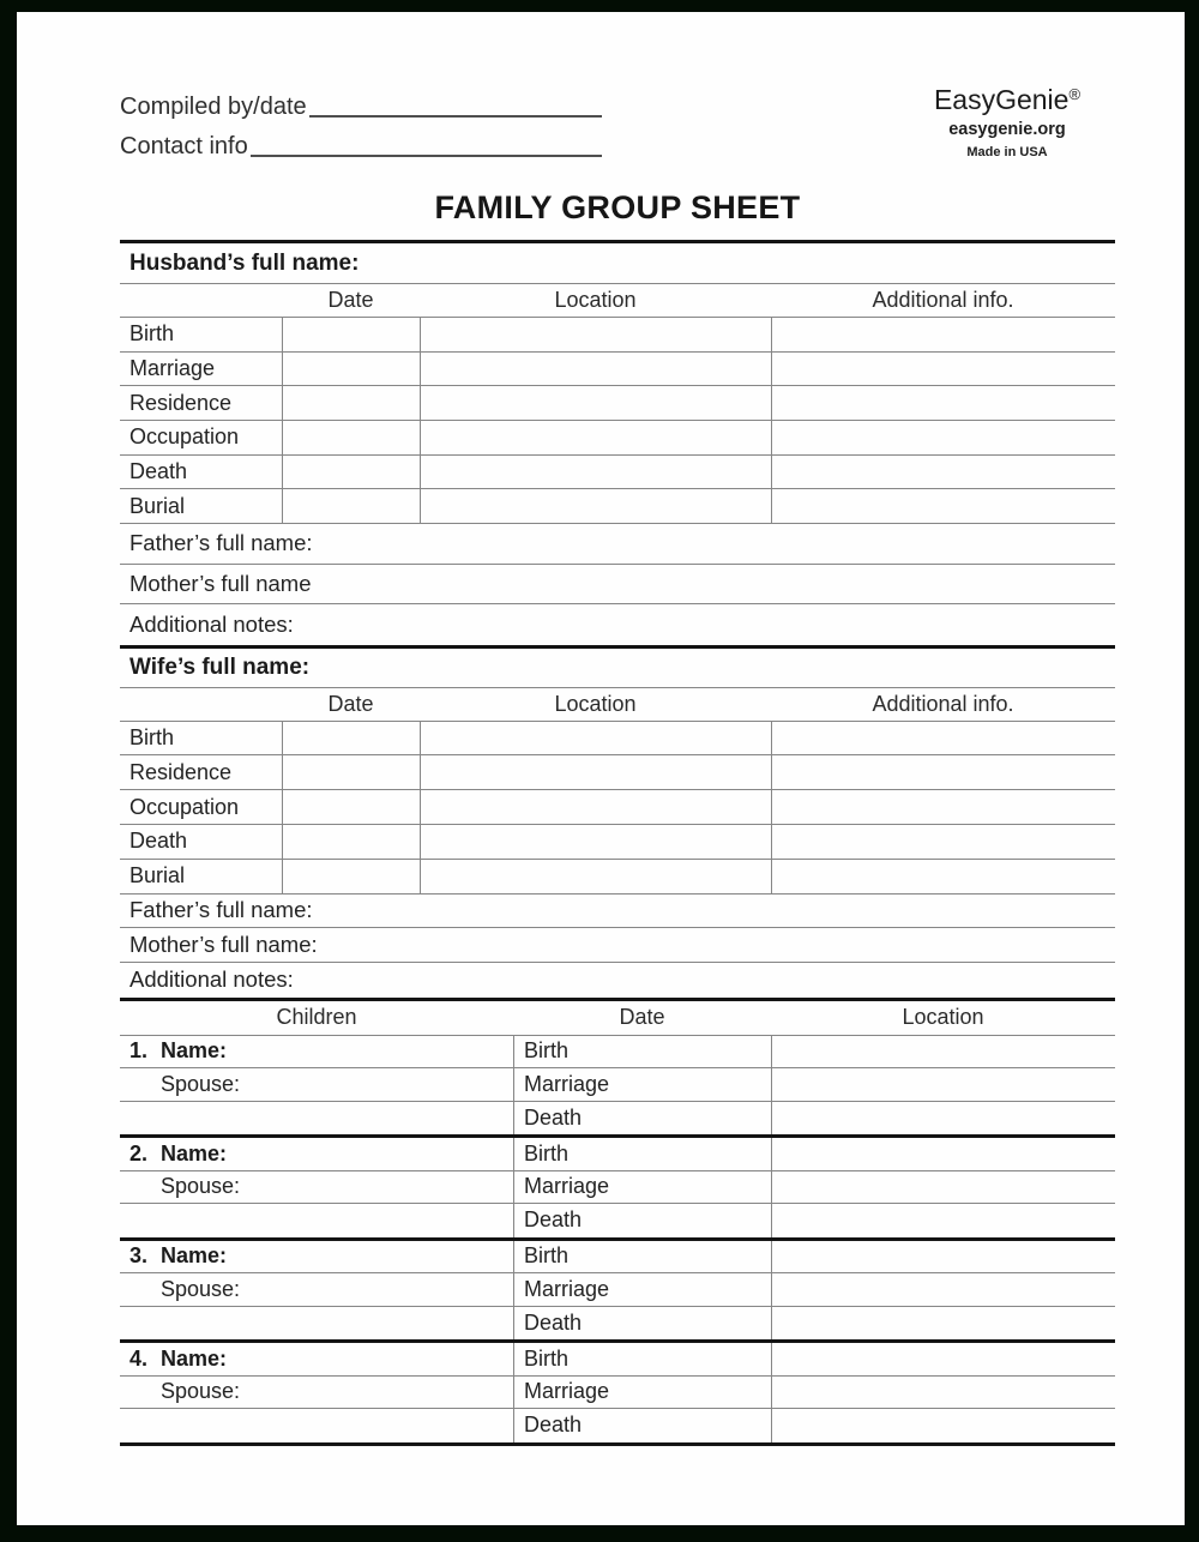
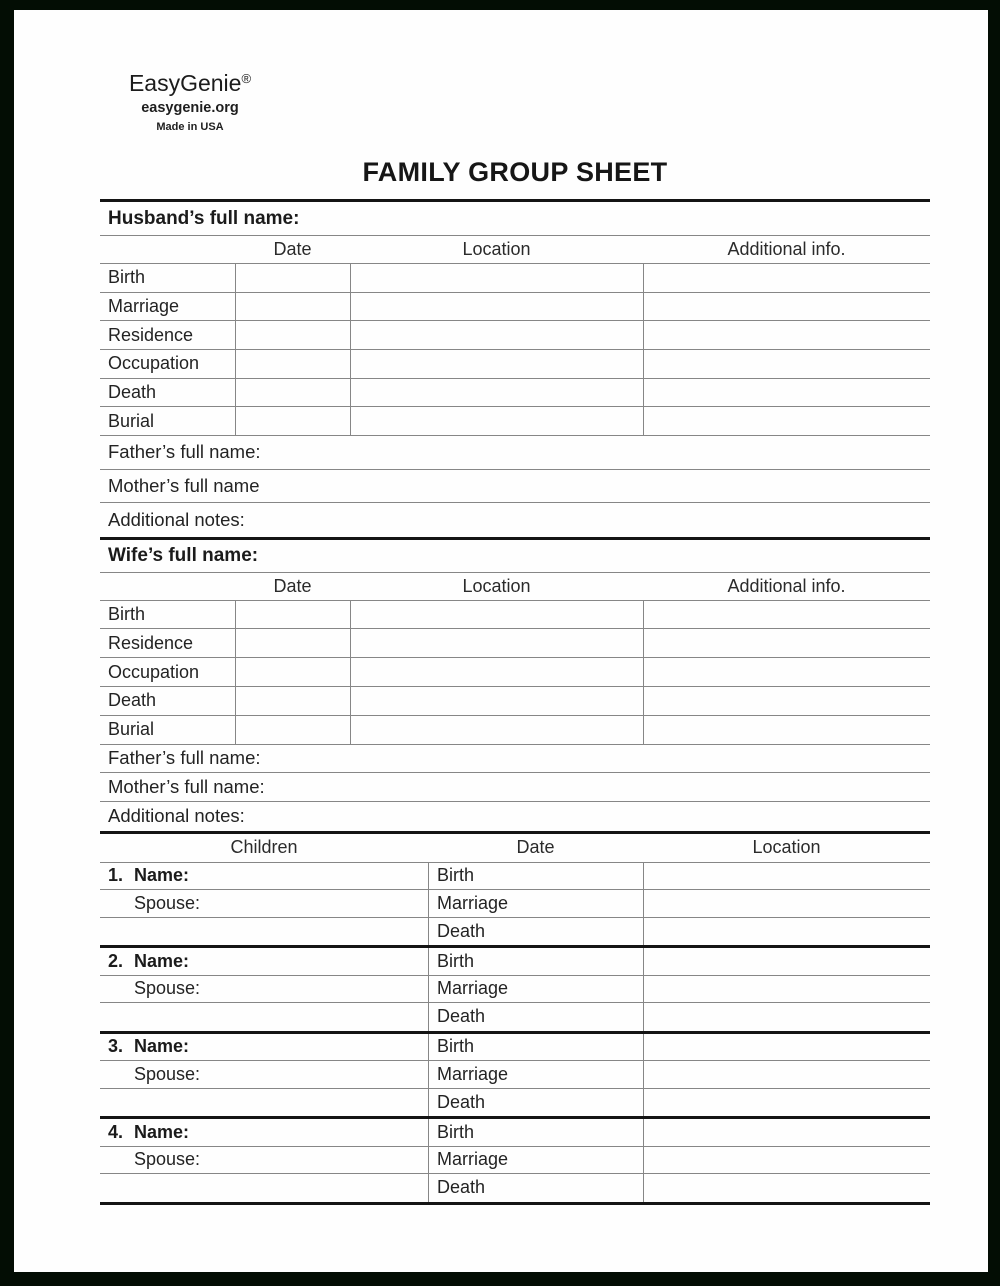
- Compiled by/date
- Contact info
  EasyGenie®
  easygenie.org
  Made in USA
  FAMILY GROUP SHEET
  Husband’s full name:
  Date
  Location
  Additional info.
  Birth
  Marriage
  Residence
  Occupation
  Death
  Burial
  Father’s full name:
  Mother’s full name
  Additional notes:
  Wife’s full name:
  Date
  Location
  Additional info.
  Birth
  Residence
  Occupation
  Death
  Burial
  Father’s full name:
  Mother’s full name:
  Additional notes:
  Children
  Date
  Location
  1.
  Name:
  Birth
  Spouse:
  Marriage
  Death
  2.
  Name:
  Birth
  Spouse:
  Marriage
  Death
  3.
  Name:
  Birth
  Spouse:
  Marriage
  Death
  4.
  Name:
  Birth
  Spouse:
  Marriage
  Death
